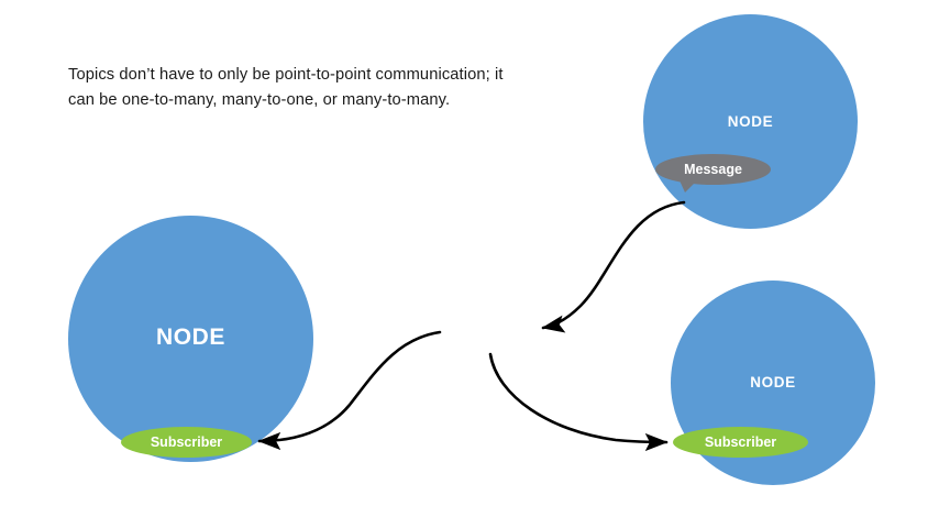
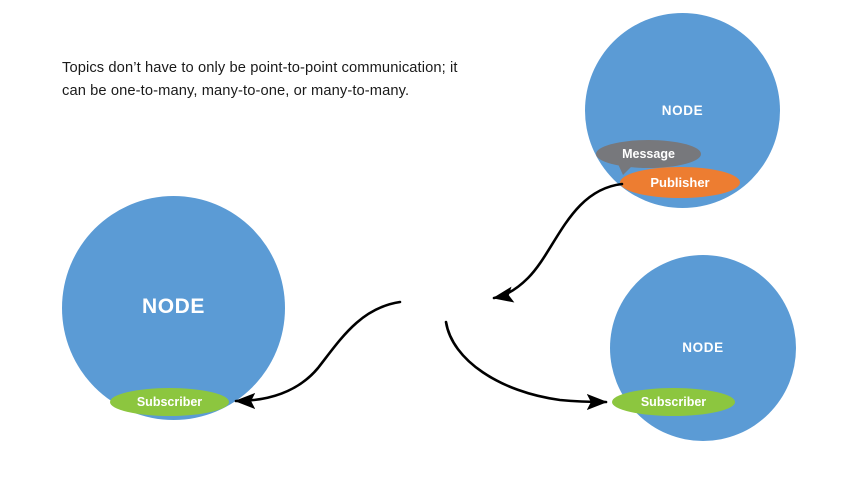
  Topics don’t have to only be point-to-point communication; it
  can be one-to-many, many-to-one, or many-to-many.
  NODE
  Subscriber
  NODE
  Message
+ Publisher
  NODE
  Subscriber
